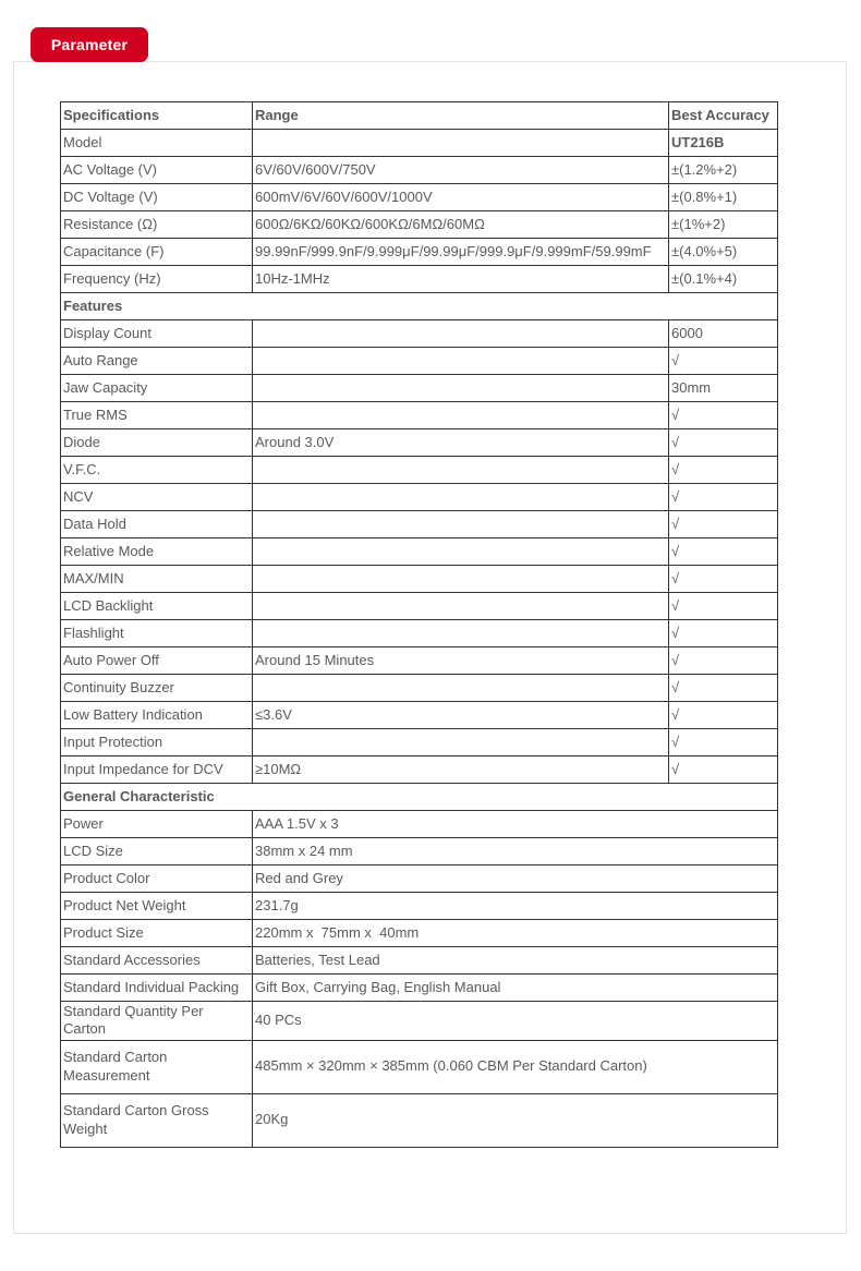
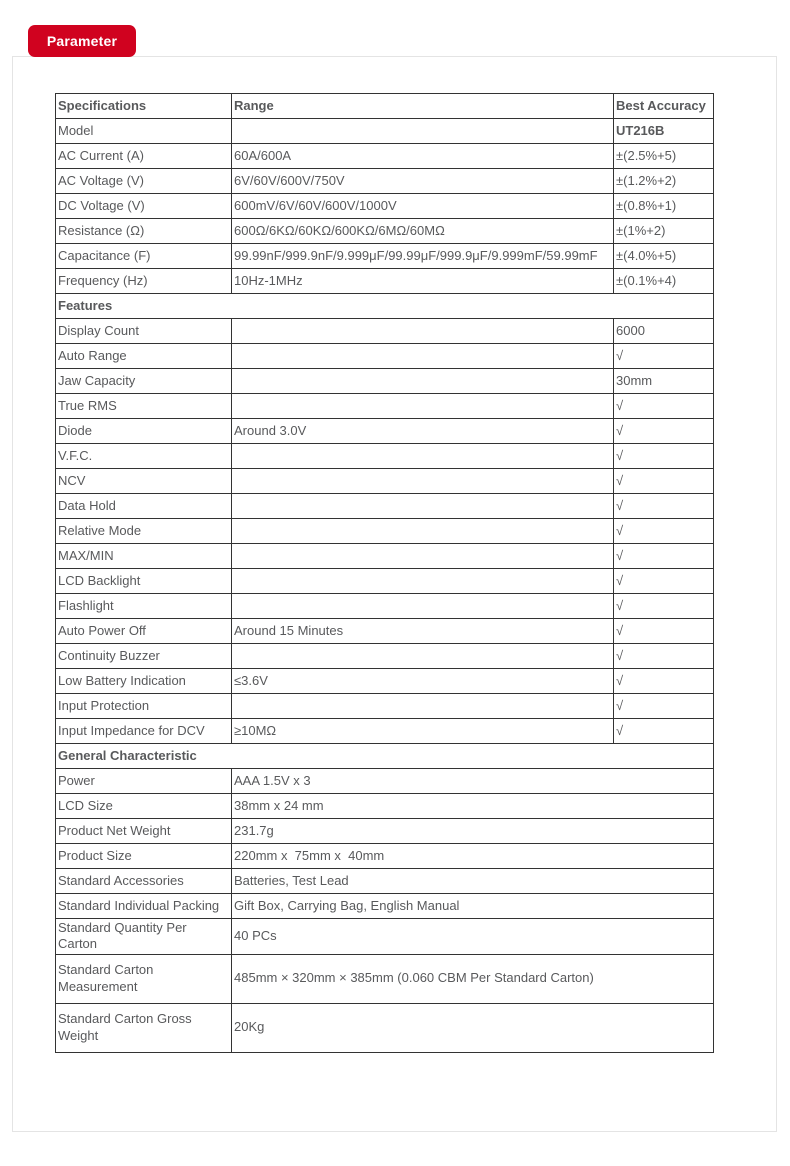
  Parameter
  Specifications	Range	Best Accuracy
  Model		UT216B
+ AC Current (A)	60A/600A	±(2.5%+5)
  AC Voltage (V)	6V/60V/600V/750V	±(1.2%+2)
  DC Voltage (V)	600mV/6V/60V/600V/1000V	±(0.8%+1)
  Resistance (Ω)	600Ω/6KΩ/60KΩ/600KΩ/6MΩ/60MΩ	±(1%+2)
  Capacitance (F)	99.99nF/999.9nF/9.999μF/99.99μF/999.9μF/9.999mF/59.99mF	±(4.0%+5)
  Frequency (Hz)	10Hz-1MHz	±(0.1%+4)
  Features
  Display Count		6000
  Auto Range		√
  Jaw Capacity		30mm
  True RMS		√
  Diode	Around 3.0V	√
  V.F.C.		√
  NCV		√
  Data Hold		√
  Relative Mode		√
  MAX/MIN		√
  LCD Backlight		√
  Flashlight		√
  Auto Power Off	Around 15 Minutes	√
  Continuity Buzzer		√
  Low Battery Indication	≤3.6V	√
  Input Protection		√
  Input Impedance for DCV	≥10MΩ	√
  General Characteristic
  Power	AAA 1.5V x 3
  LCD Size	38mm x 24 mm
- Product Color	Red and Grey
  Product Net Weight	231.7g
  Product Size	220mm x 75mm x 40mm
  Standard Accessories	Batteries, Test Lead
  Standard Individual Packing	Gift Box, Carrying Bag, English Manual
  Standard Quantity Per Carton	40 PCs
  Standard Carton Measurement	485mm × 320mm × 385mm (0.060 CBM Per Standard Carton)
  Standard Carton Gross Weight	20Kg
